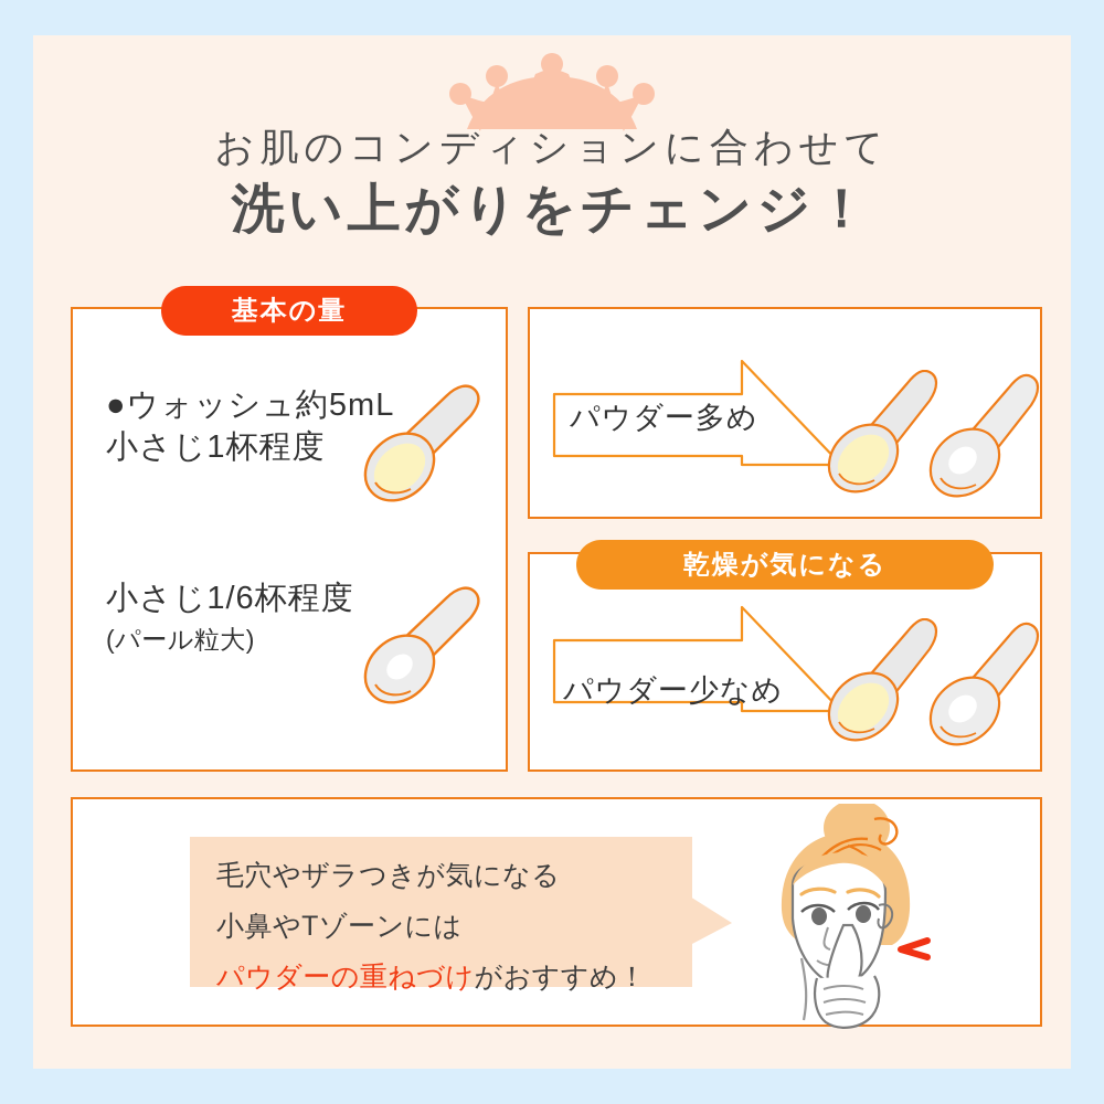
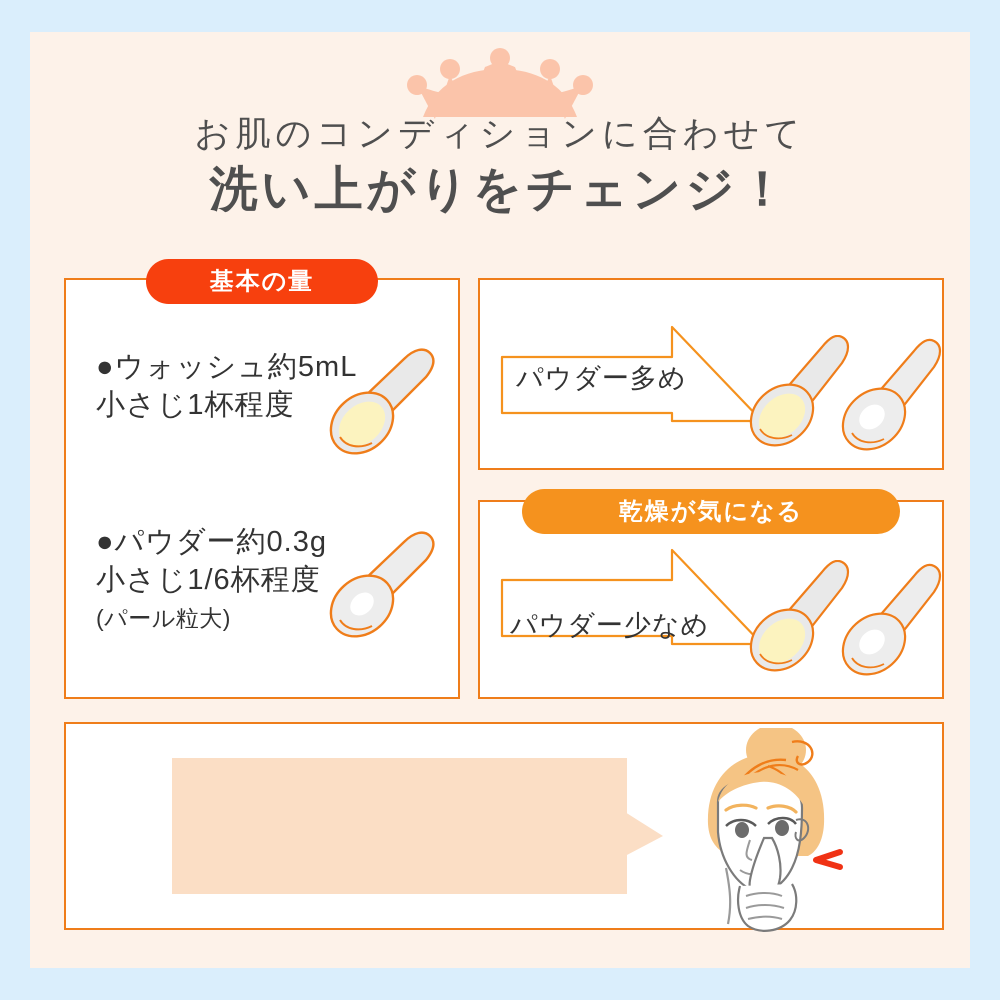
  お肌のコンディションに合わせて
  洗い上がりをチェンジ！
  基本の量
  ●ウォッシュ約5mL
  小さじ1杯程度
+ ●パウダー約0.3g
  小さじ1/6杯程度
  (パール粒大)
  パウダー多め
  乾燥が気になる
  パウダー少なめ
- 毛穴やザラつきが気になる
- 小鼻やTゾーンには
- パウダーの重ねづけがおすすめ！
